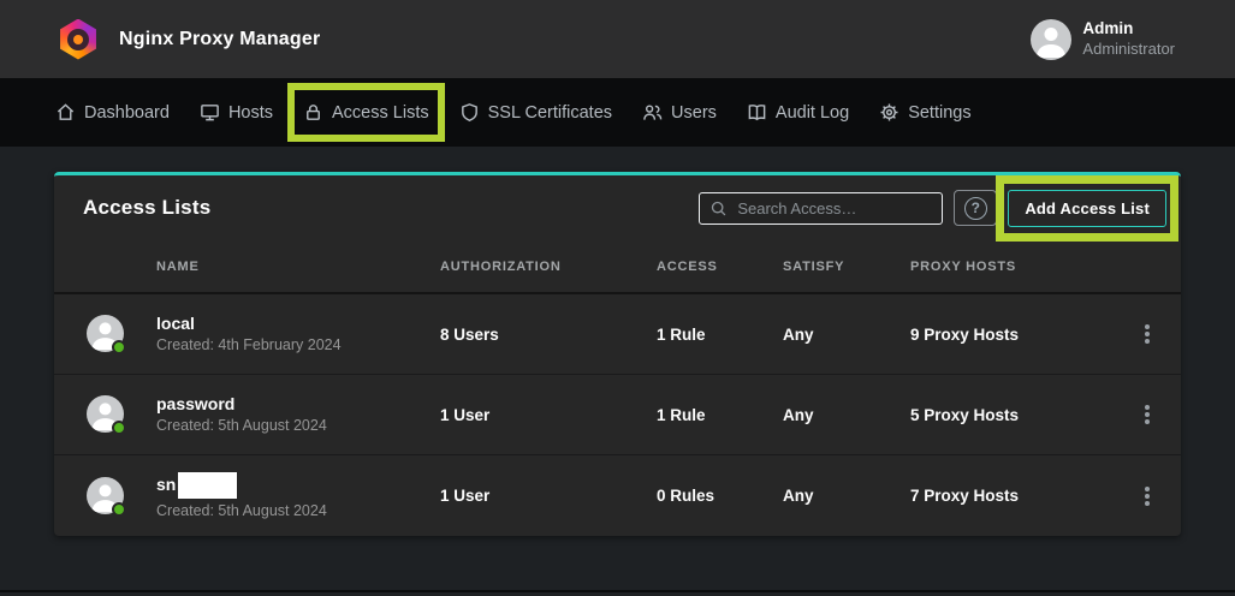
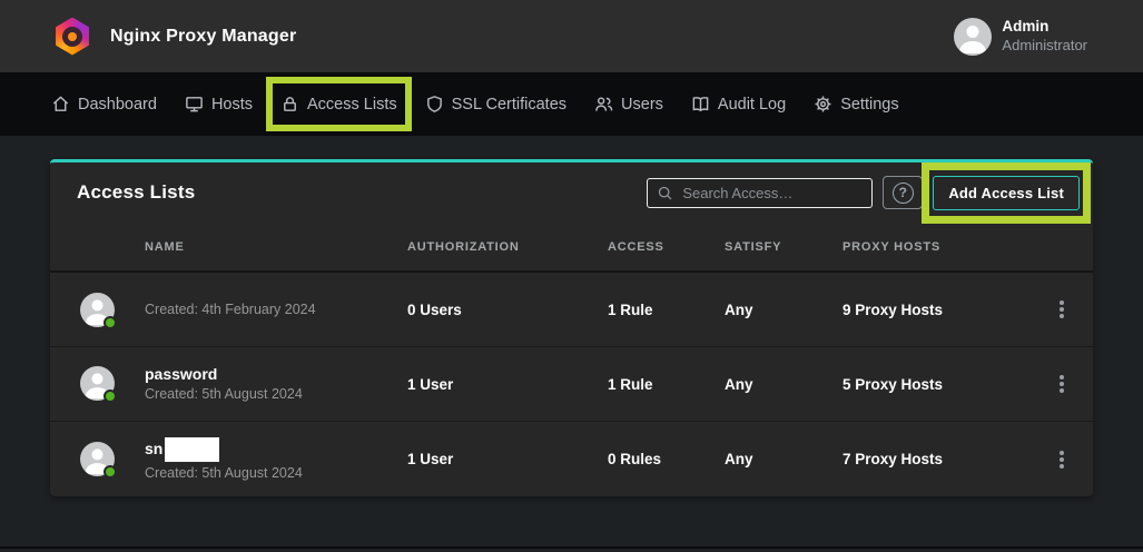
  Nginx Proxy Manager
  Admin
  Administrator
  Dashboard
  Hosts
  Access Lists
  SSL Certificates
  Users
  Audit Log
  Settings
  Access Lists
  Search Access…
  ?
  Add Access List
  NAME
  AUTHORIZATION
  ACCESS
  SATISFY
  PROXY HOSTS
- local
  Created: 4th February 2024
- 8 Users
+ 0 Users
  1 Rule
  Any
  9 Proxy Hosts
  password
  Created: 5th August 2024
  1 User
  1 Rule
  Any
  5 Proxy Hosts
  sn
  Created: 5th August 2024
  1 User
  0 Rules
  Any
  7 Proxy Hosts
